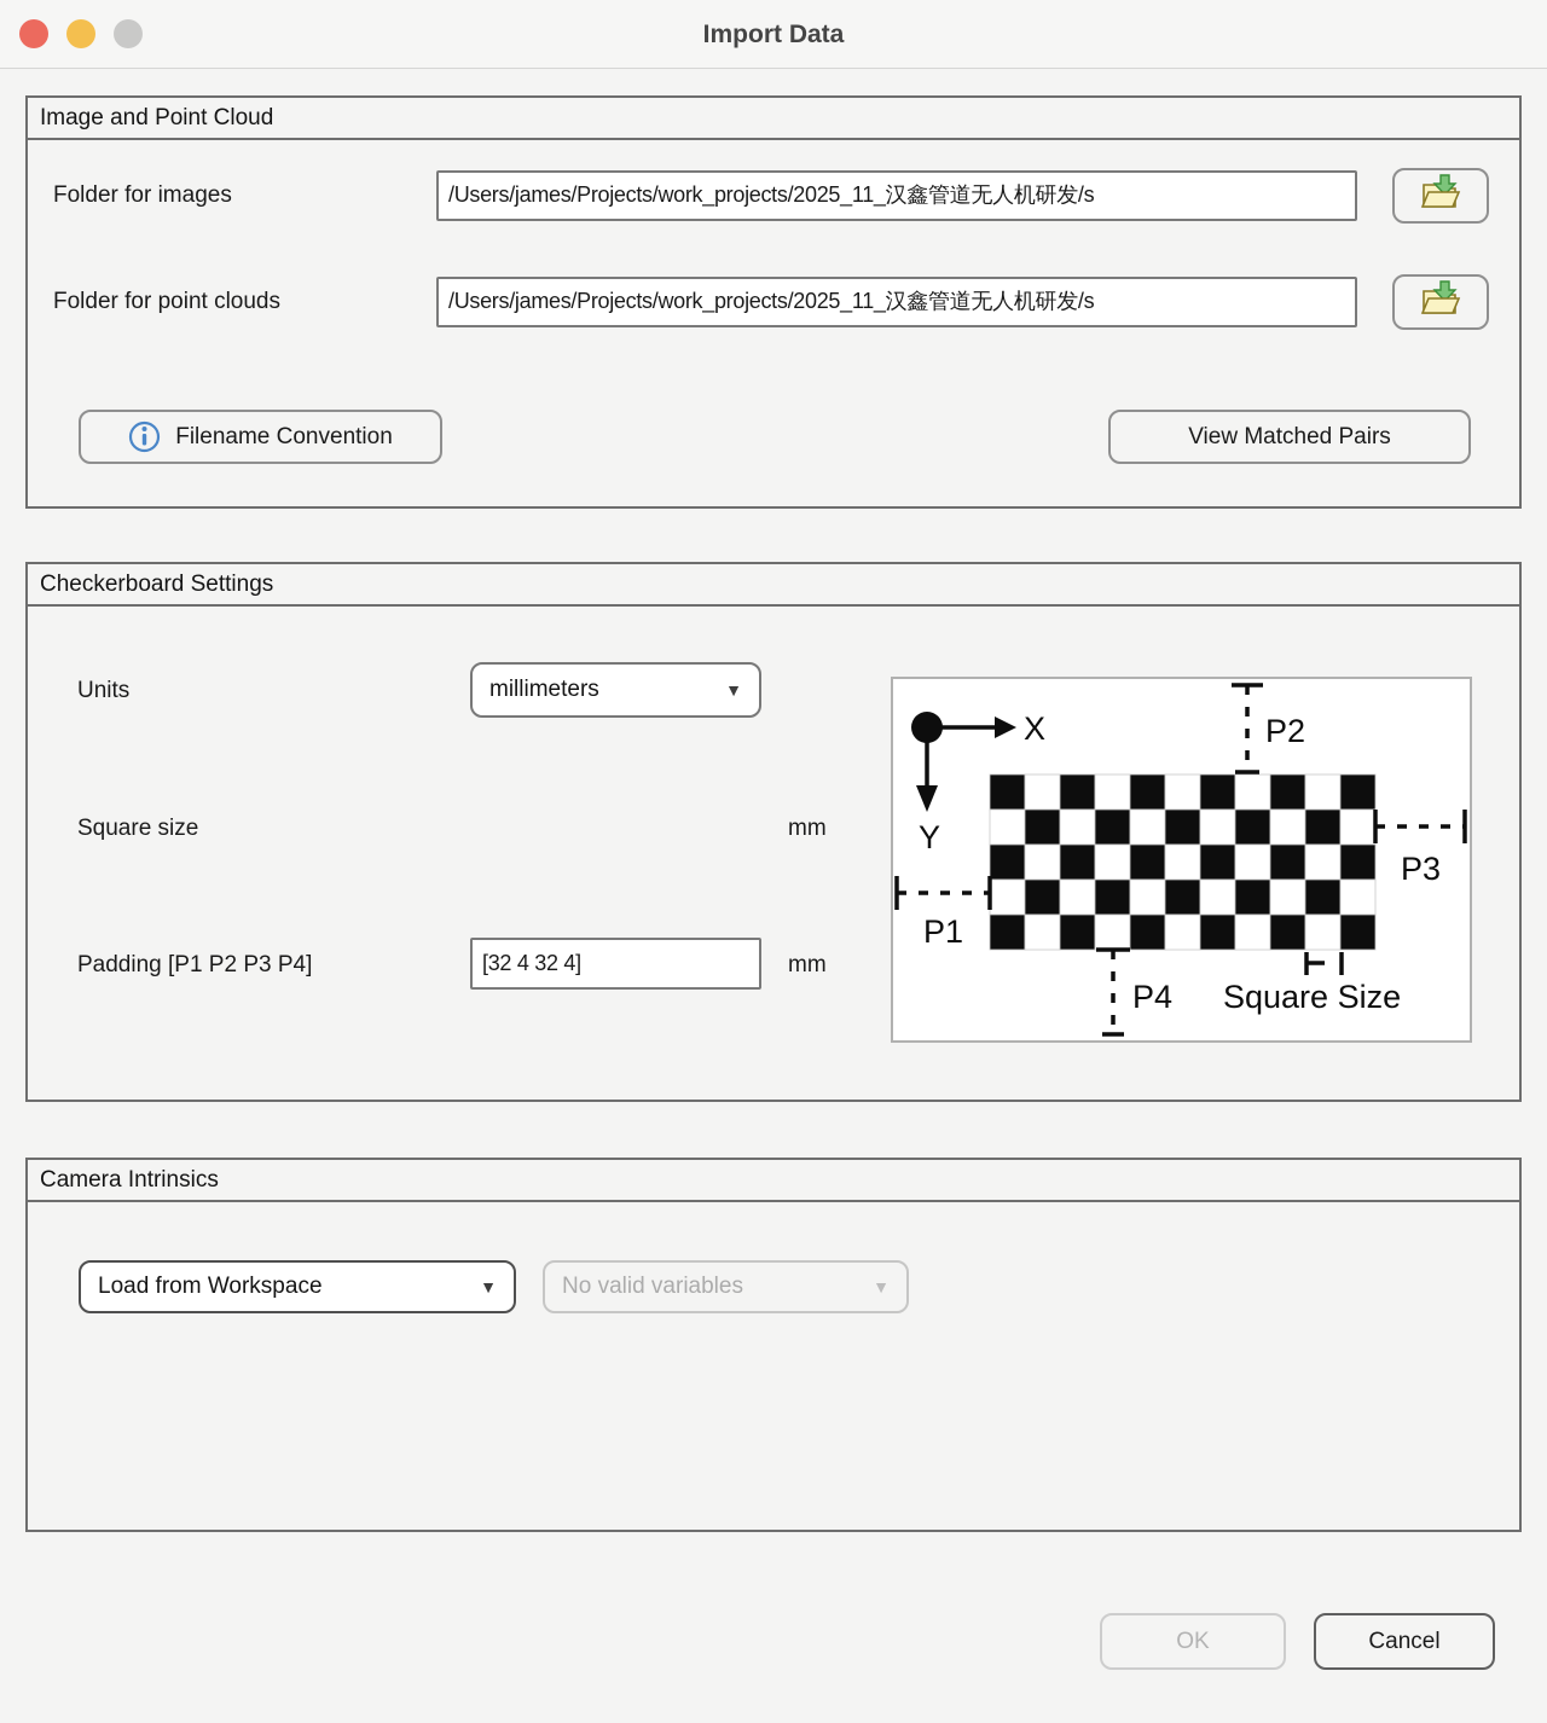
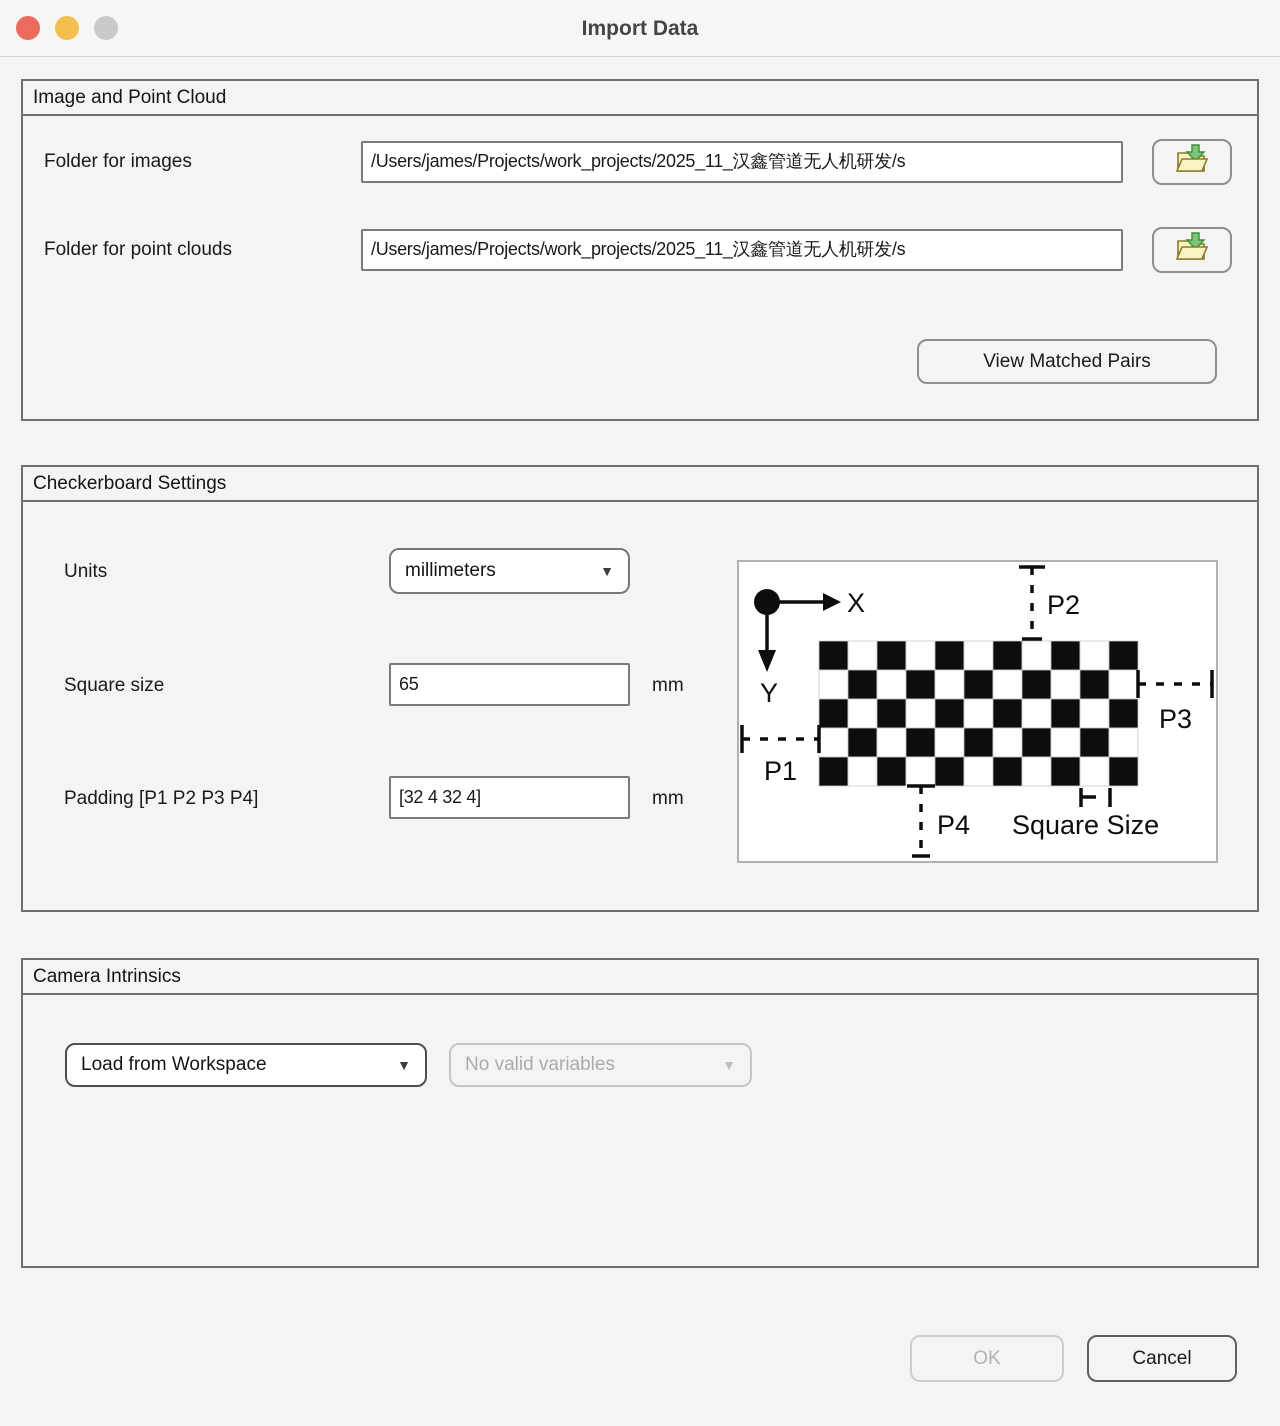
  Import Data
  Image and Point Cloud
  Folder for images
  /Users/james/Projects/work_projects/2025_11_汉鑫管道无人机研发/s
  Folder for point clouds
  /Users/james/Projects/work_projects/2025_11_汉鑫管道无人机研发/s
- Filename Convention
  View Matched Pairs
  Checkerboard Settings
  Units
  millimeters
  ▼
  Square size
+ 65
  mm
  Padding [P1 P2 P3 P4]
  [32 4 32 4]
  mm
  X
  Y
  P2
  P3
  P1
  P4
  Square Size
  Camera Intrinsics
  Load from Workspace
  ▼
  No valid variables
  ▼
  OK
  Cancel
